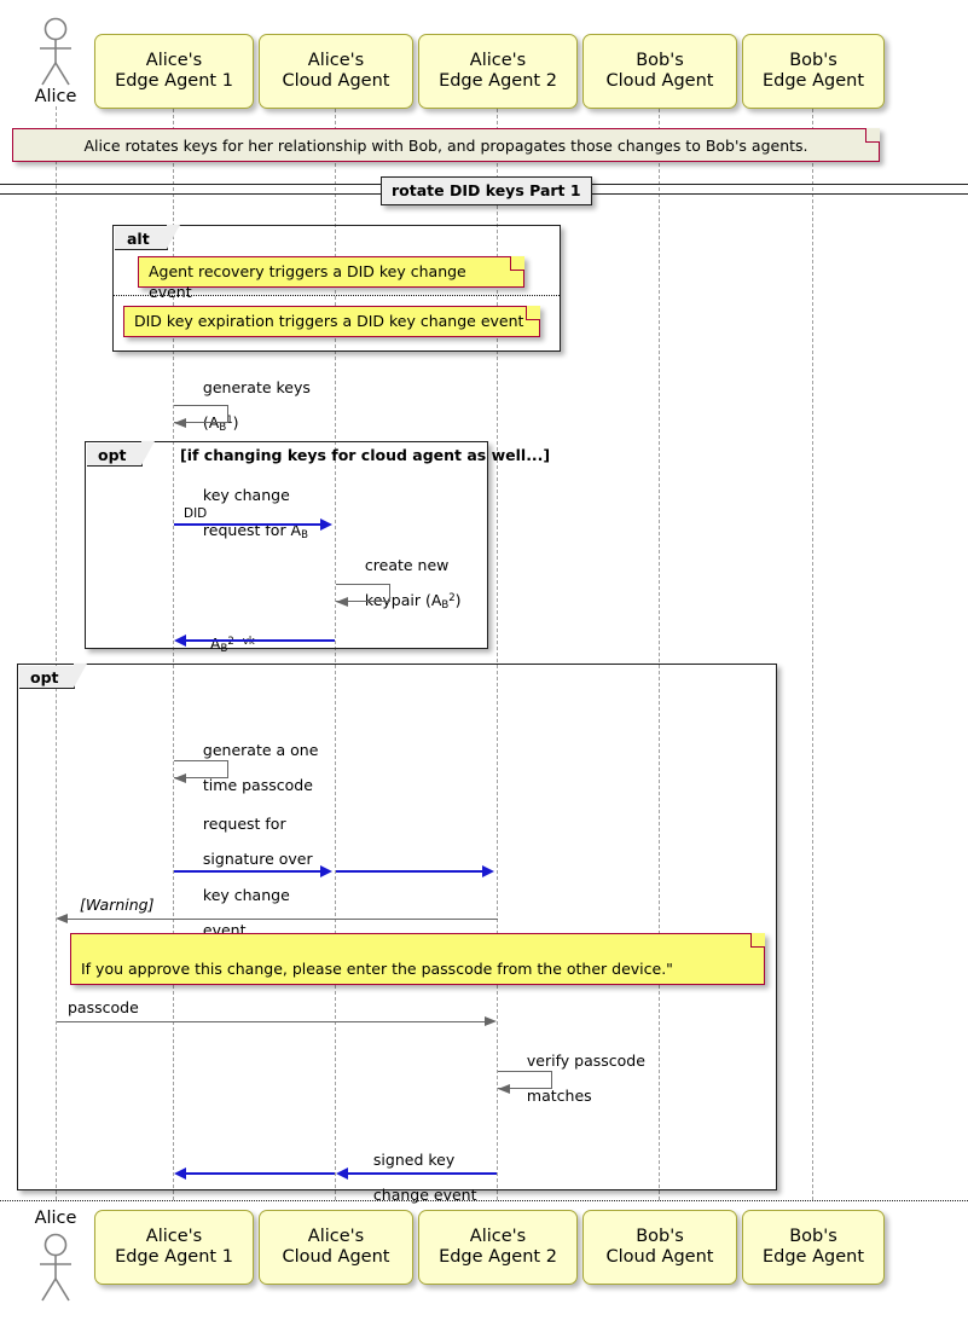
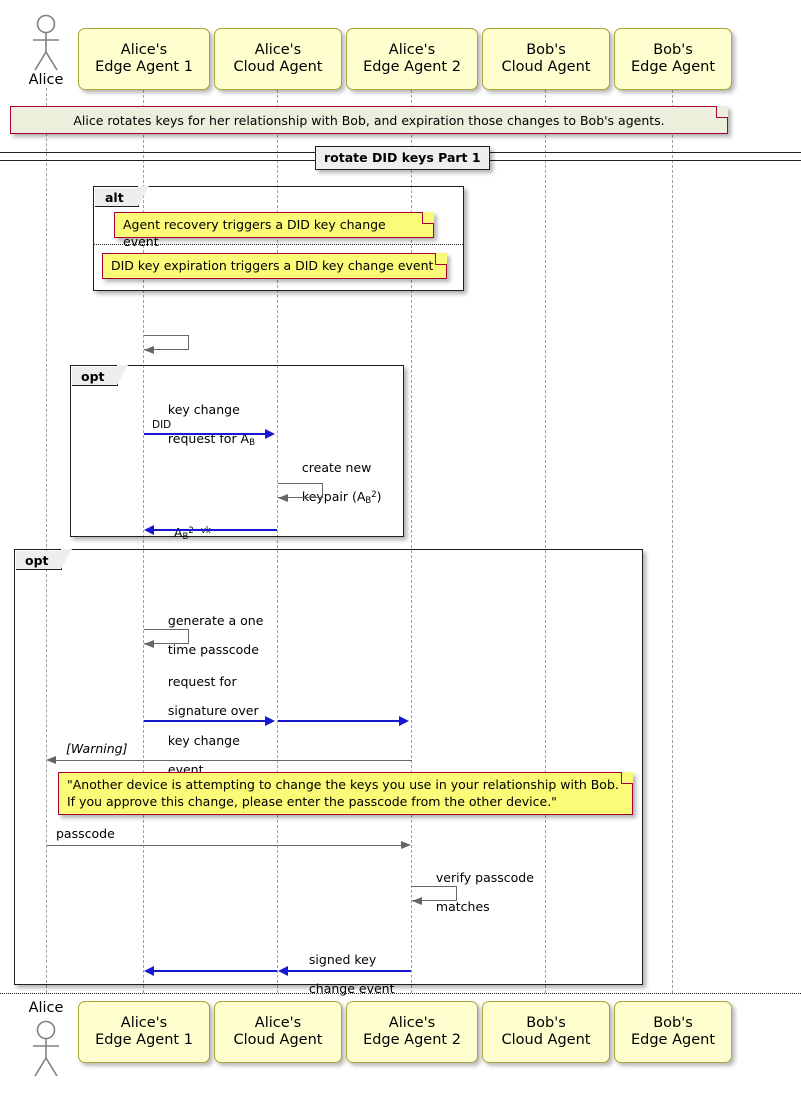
  Alice
  Alice's
  Edge Agent 1
  Alice's
  Cloud Agent
  Alice's
  Edge Agent 2
  Bob's
  Cloud Agent
  Bob's
  Edge Agent
- Alice rotates keys for her relationship with Bob, and propagates those changes to Bob's agents.
+ Alice rotates keys for her relationship with Bob, and expiration those changes to Bob's agents.
  rotate DID keys Part 1
  alt
  Agent recovery triggers a DID key change event
  DID key expiration triggers a DID key change event
- generate keys
- (AB1)
  opt
- [if changing keys for cloud agent as well...]
  key change
  request for AB
  DID
  create new
  keypair (AB2)
  AB2−vk
  opt
  generate a one
  time passcode
  request for
  signature over
  key change
  event
  [Warning]
+ "Another device is attempting to change the keys you use in your relationship with Bob.
  If you approve this change, please enter the passcode from the other device."
  passcode
  verify passcode
  matches
  signed key
  change event
  Alice
  Alice's
  Edge Agent 1
  Alice's
  Cloud Agent
  Alice's
  Edge Agent 2
  Bob's
  Cloud Agent
  Bob's
  Edge Agent
